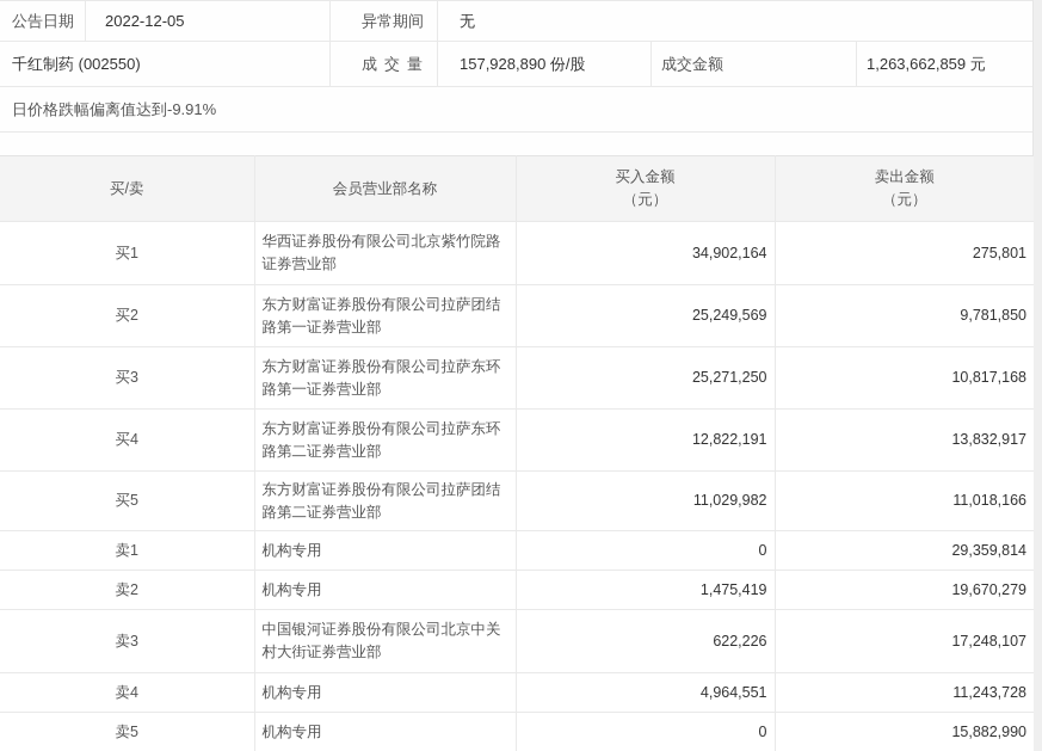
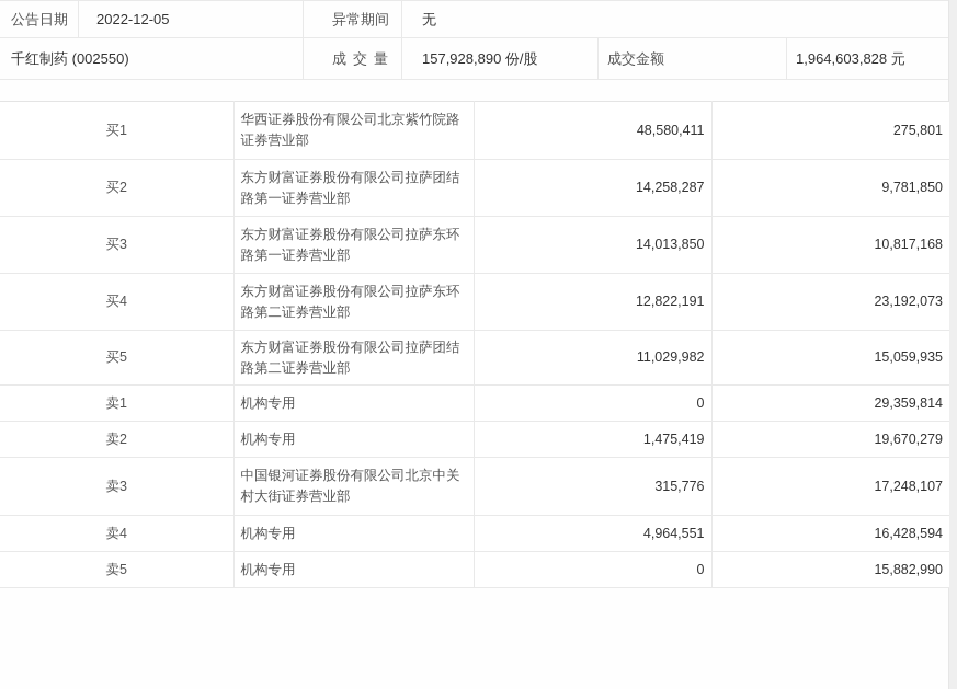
  公告日期
  2022-12-05
  异常期间
  无
  千红制药 (002550)
  成交量
  157,928,890 份/股
  成交金额
- 1,263,662,859 元
+ 1,964,603,828 元
- 日价格跌幅偏离值达到-9.91%
- 买/卖	会员营业部名称	买入金额 （元）	卖出金额 （元）
- 买1	华西证券股份有限公司北京紫竹院路证券营业部	34,902,164	275,801
+ 买1	华西证券股份有限公司北京紫竹院路证券营业部	48,580,411	275,801
- 买2	东方财富证券股份有限公司拉萨团结路第一证券营业部	25,249,569	9,781,850
+ 买2	东方财富证券股份有限公司拉萨团结路第一证券营业部	14,258,287	9,781,850
- 买3	东方财富证券股份有限公司拉萨东环路第一证券营业部	25,271,250	10,817,168
+ 买3	东方财富证券股份有限公司拉萨东环路第一证券营业部	14,013,850	10,817,168
- 买4	东方财富证券股份有限公司拉萨东环路第二证券营业部	12,822,191	13,832,917
+ 买4	东方财富证券股份有限公司拉萨东环路第二证券营业部	12,822,191	23,192,073
- 买5	东方财富证券股份有限公司拉萨团结路第二证券营业部	11,029,982	11,018,166
+ 买5	东方财富证券股份有限公司拉萨团结路第二证券营业部	11,029,982	15,059,935
  卖1	机构专用	0	29,359,814
  卖2	机构专用	1,475,419	19,670,279
- 卖3	中国银河证券股份有限公司北京中关村大街证券营业部	622,226	17,248,107
+ 卖3	中国银河证券股份有限公司北京中关村大街证券营业部	315,776	17,248,107
- 卖4	机构专用	4,964,551	11,243,728
+ 卖4	机构专用	4,964,551	16,428,594
  卖5	机构专用	0	15,882,990
